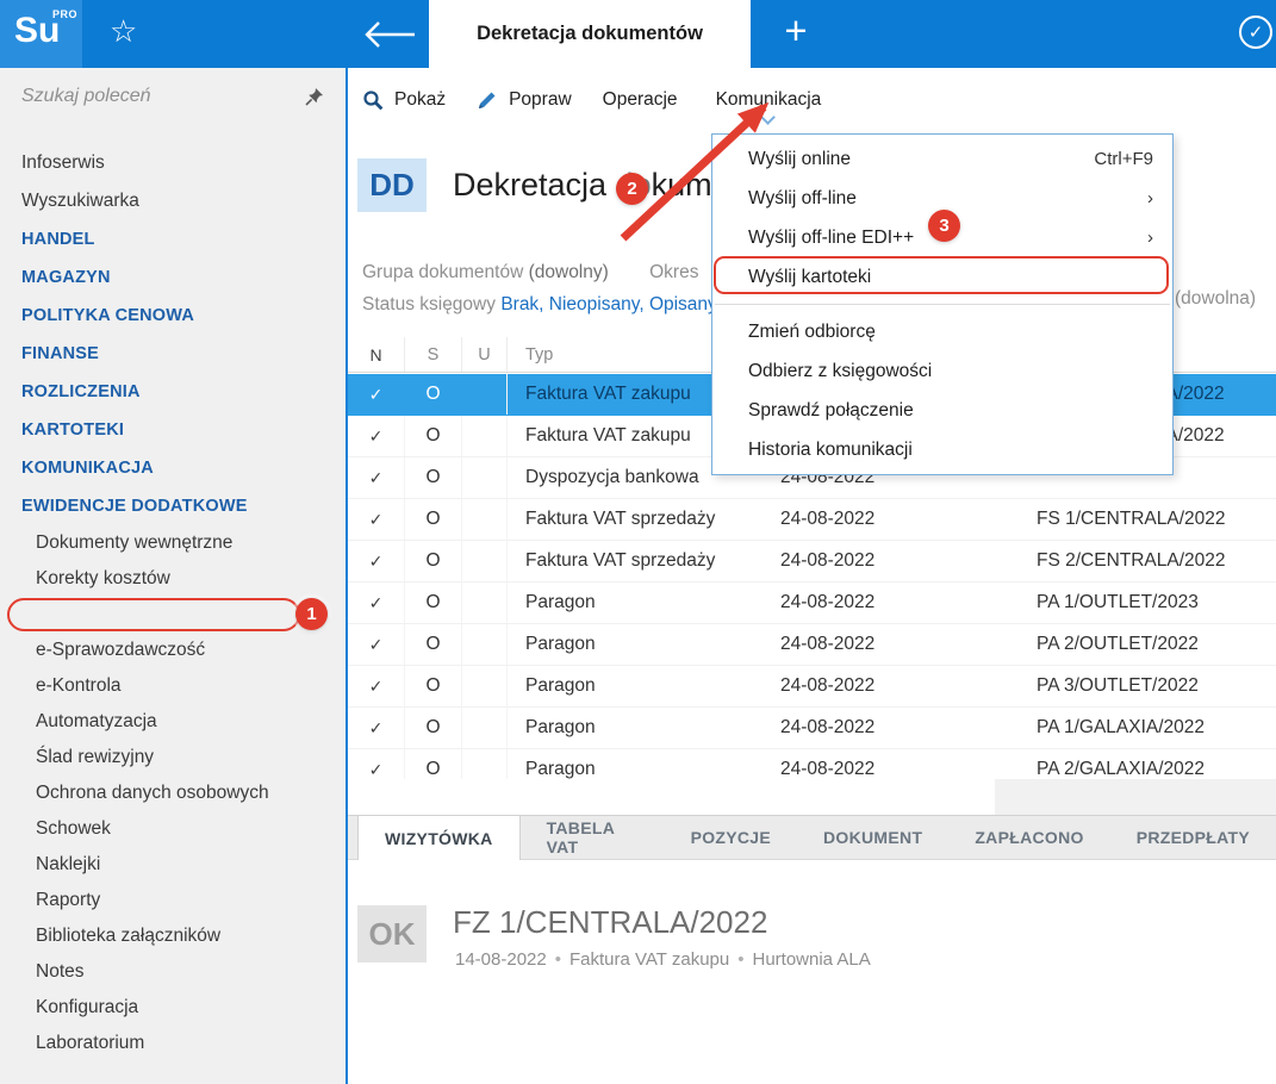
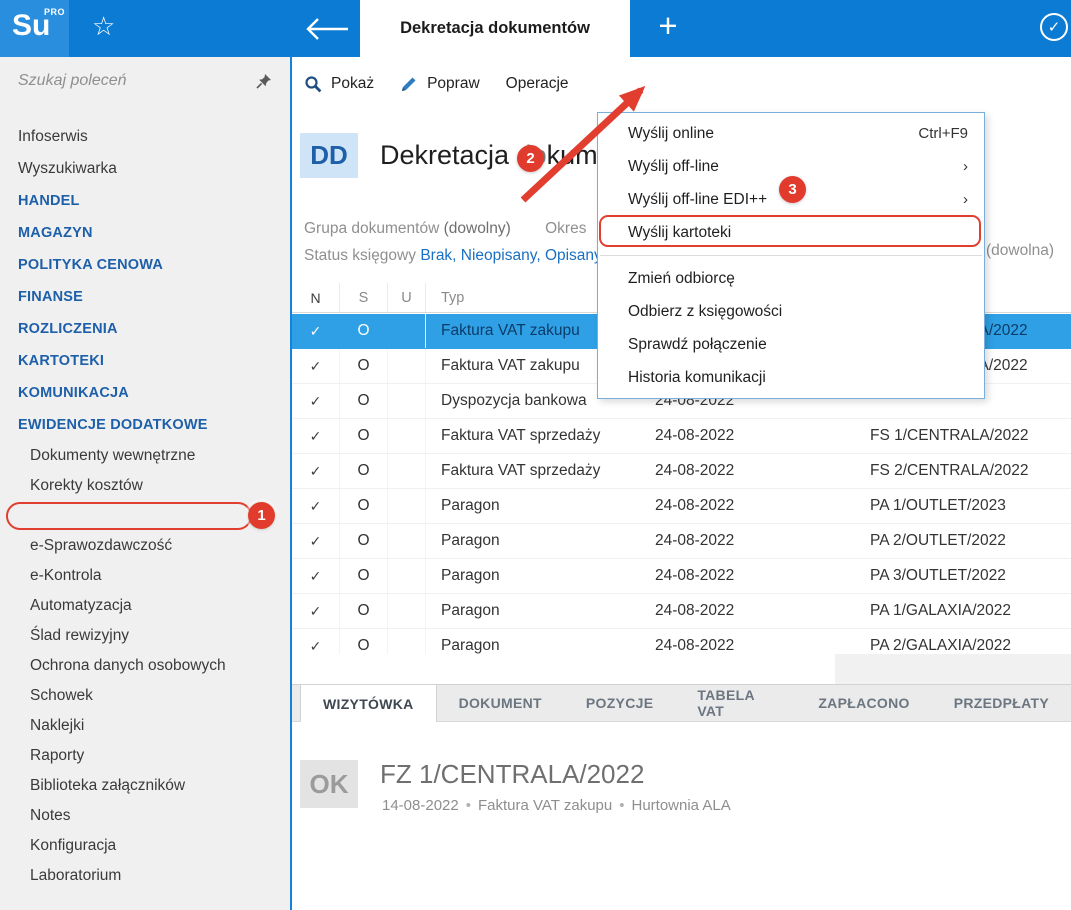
  Su
  PRO
  ☆
  Dekretacja dokumentów
  +
  ✓
  Szukaj poleceń
  Infoserwis
  Wyszukiwarka
  HANDEL
  MAGAZYN
  POLITYKA CENOWA
  FINANSE
  ROZLICZENIA
  KARTOTEKI
  KOMUNIKACJA
  EWIDENCJE DODATKOWE
  Dokumenty wewnętrzne
  Korekty kosztów
  e-Sprawozdawczość
  e-Kontrola
  Automatyzacja
  Ślad rewizyjny
  Ochrona danych osobowych
  Schowek
  Naklejki
  Raporty
  Biblioteka załączników
  Notes
  Konfiguracja
  Laboratorium
  Pokaż
  Popraw
  Operacje
- Komunikacja
  DD
  Grupa dokumentów (dowolny) Okres
  Status księgowy Brak, Nieopisany, Opisan
  (dowolna)
  N
  S
  U
  Typ
  ✓
  O
  Faktura VAT zakupu
  ✓
  O
  Faktura VAT zakupu
  ✓
  O
  Dyspozycja bankowa
  24-08-2022
  ✓
  O
  Faktura VAT sprzedaży
  24-08-2022
  FS 1/CENTRALA/2022
  ✓
  O
  Faktura VAT sprzedaży
  24-08-2022
  FS 2/CENTRALA/2022
  ✓
  O
  Paragon
  24-08-2022
  PA 1/OUTLET/2023
  ✓
  O
  Paragon
  24-08-2022
  PA 2/OUTLET/2022
  ✓
  O
  Paragon
  24-08-2022
  PA 3/OUTLET/2022
  ✓
  O
  Paragon
  24-08-2022
  PA 1/GALAXIA/2022
  ✓
  O
  Paragon
  24-08-2022
  PA 2/GALAXIA/2022
  WIZYTÓWKA
- TABELA VAT
+ DOKUMENT
  POZYCJE
- DOKUMENT
+ TABELA VAT
  ZAPŁACONO
  PRZEDPŁATY
  OK
  FZ 1/CENTRALA/2022
  14-08-2022 • Faktura VAT zakupu • Hurtownia ALA
  Wyślij online
  Ctrl+F9
  Wyślij off-line
  ›
  Wyślij off-line EDI++
  ›
  Wyślij kartoteki
  Zmień odbiorcę
  Odbierz z księgowości
  Sprawdź połączenie
  Historia komunikacji
  1
  2
  3
